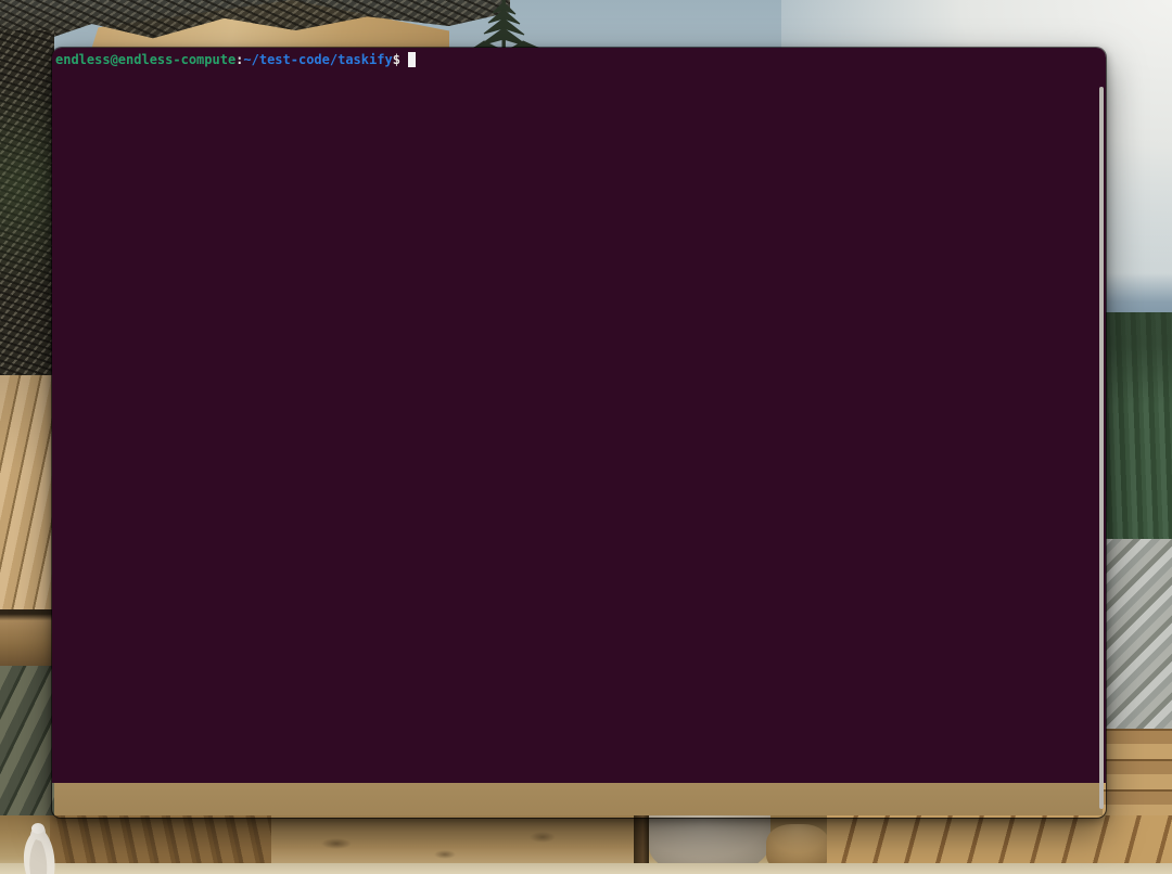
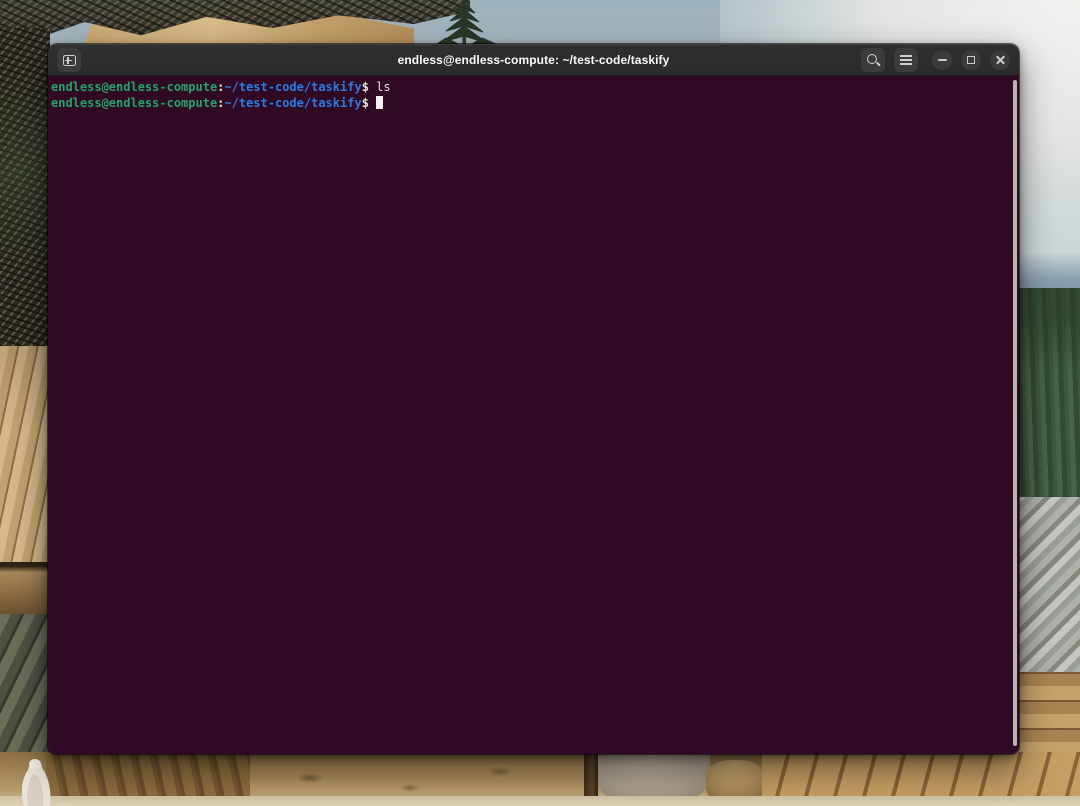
+ endless@endless-compute: ~/test-code/taskify
+ endless@endless-compute:~/test-code/taskify$ ls
  endless@endless-compute:~/test-code/taskify$
